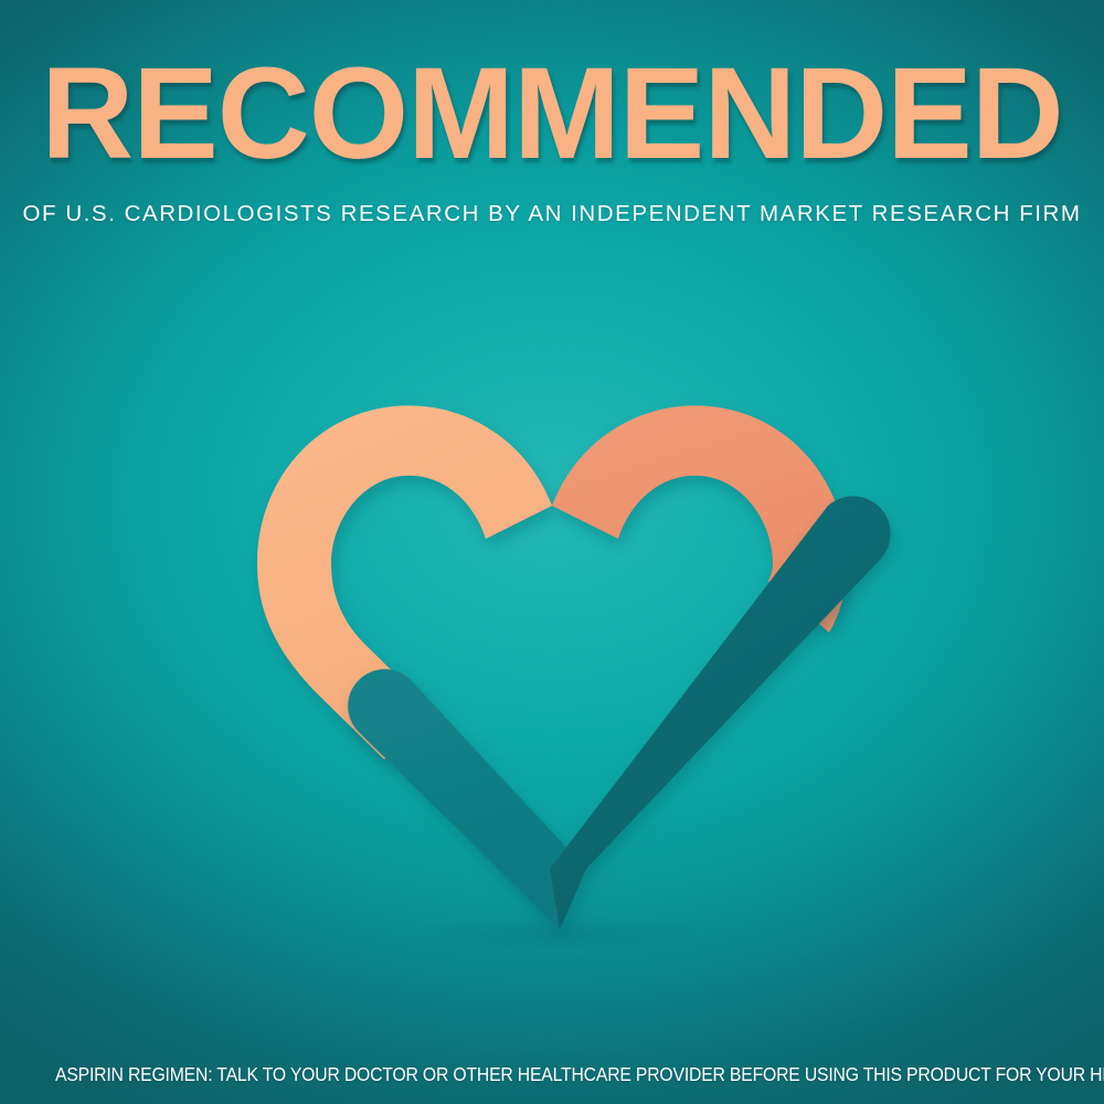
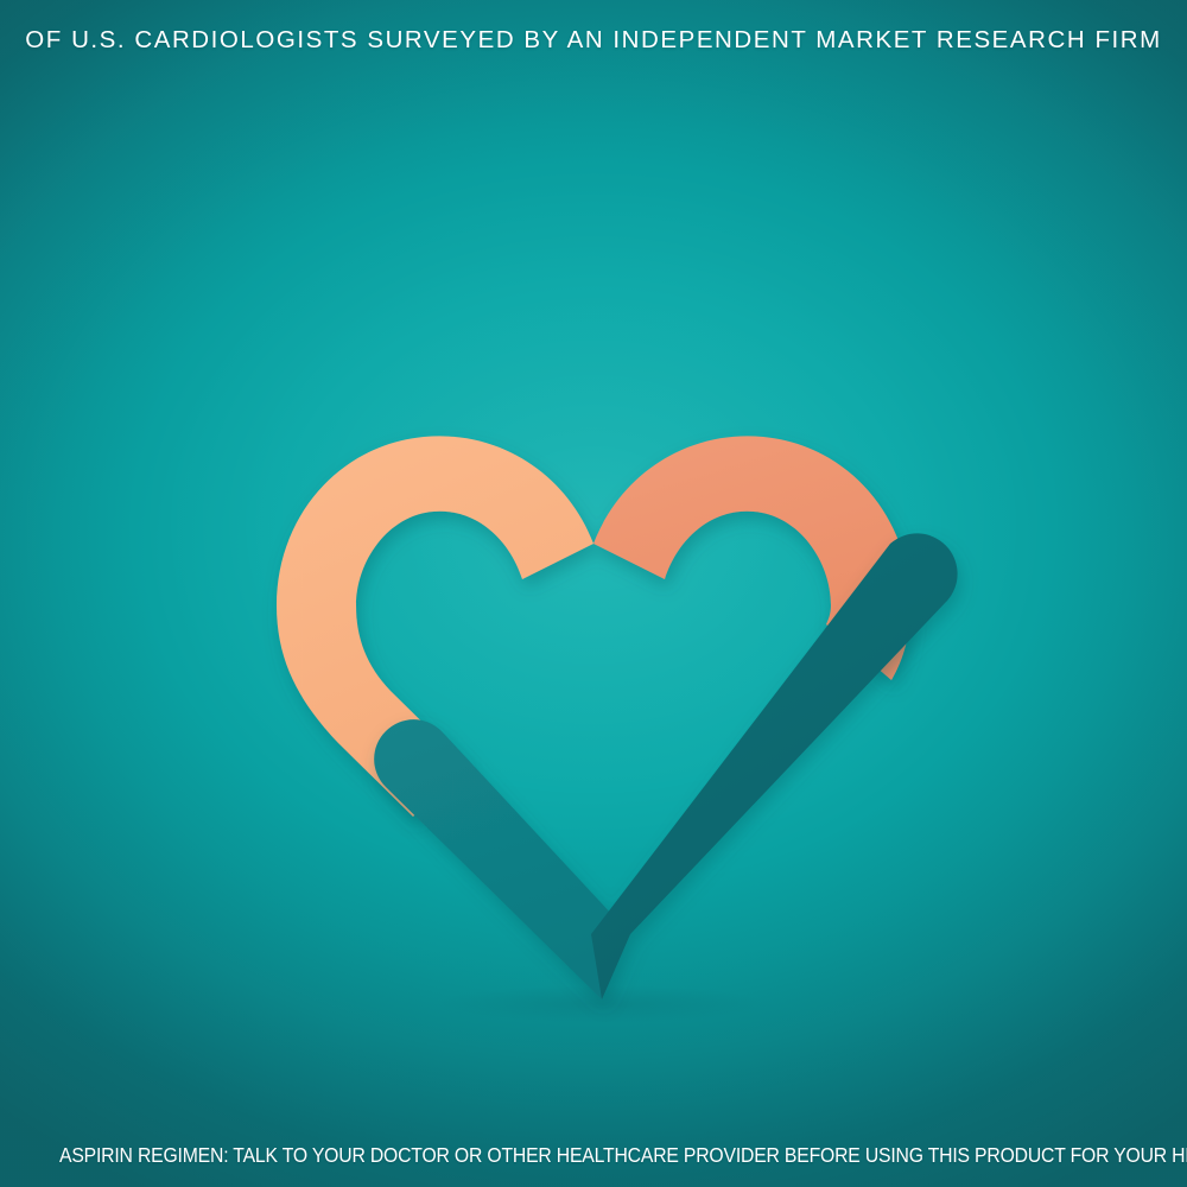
- RECOMMENDED
- OF U.S. CARDIOLOGISTS RESEARCH BY AN INDEPENDENT MARKET RESEARCH FIRM
+ OF U.S. CARDIOLOGISTS SURVEYED BY AN INDEPENDENT MARKET RESEARCH FIRM
  ASPIRIN REGIMEN: TALK TO YOUR DOCTOR OR OTHER HEALTHCARE PROVIDER BEFORE USING THIS PRODUCT FOR YOUR H
